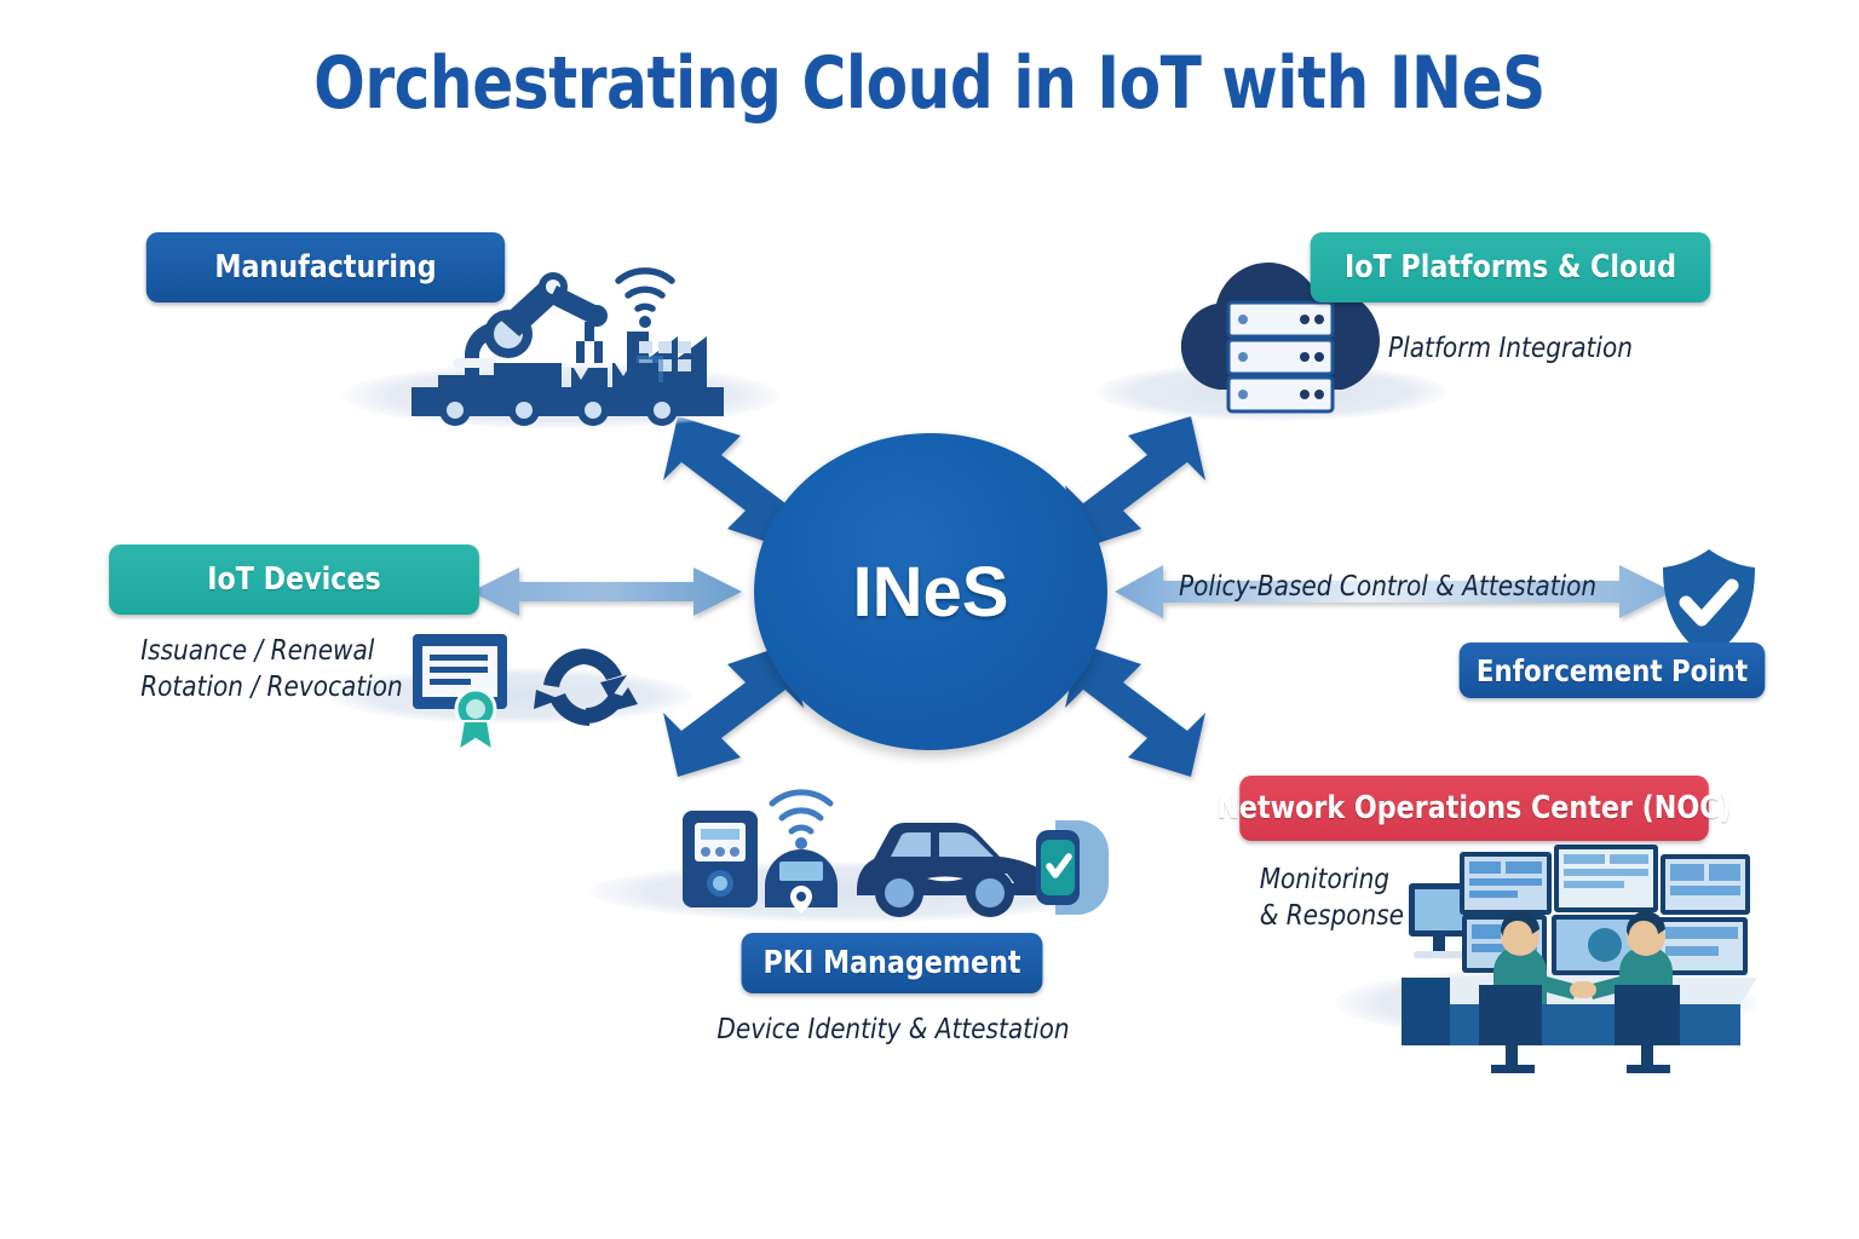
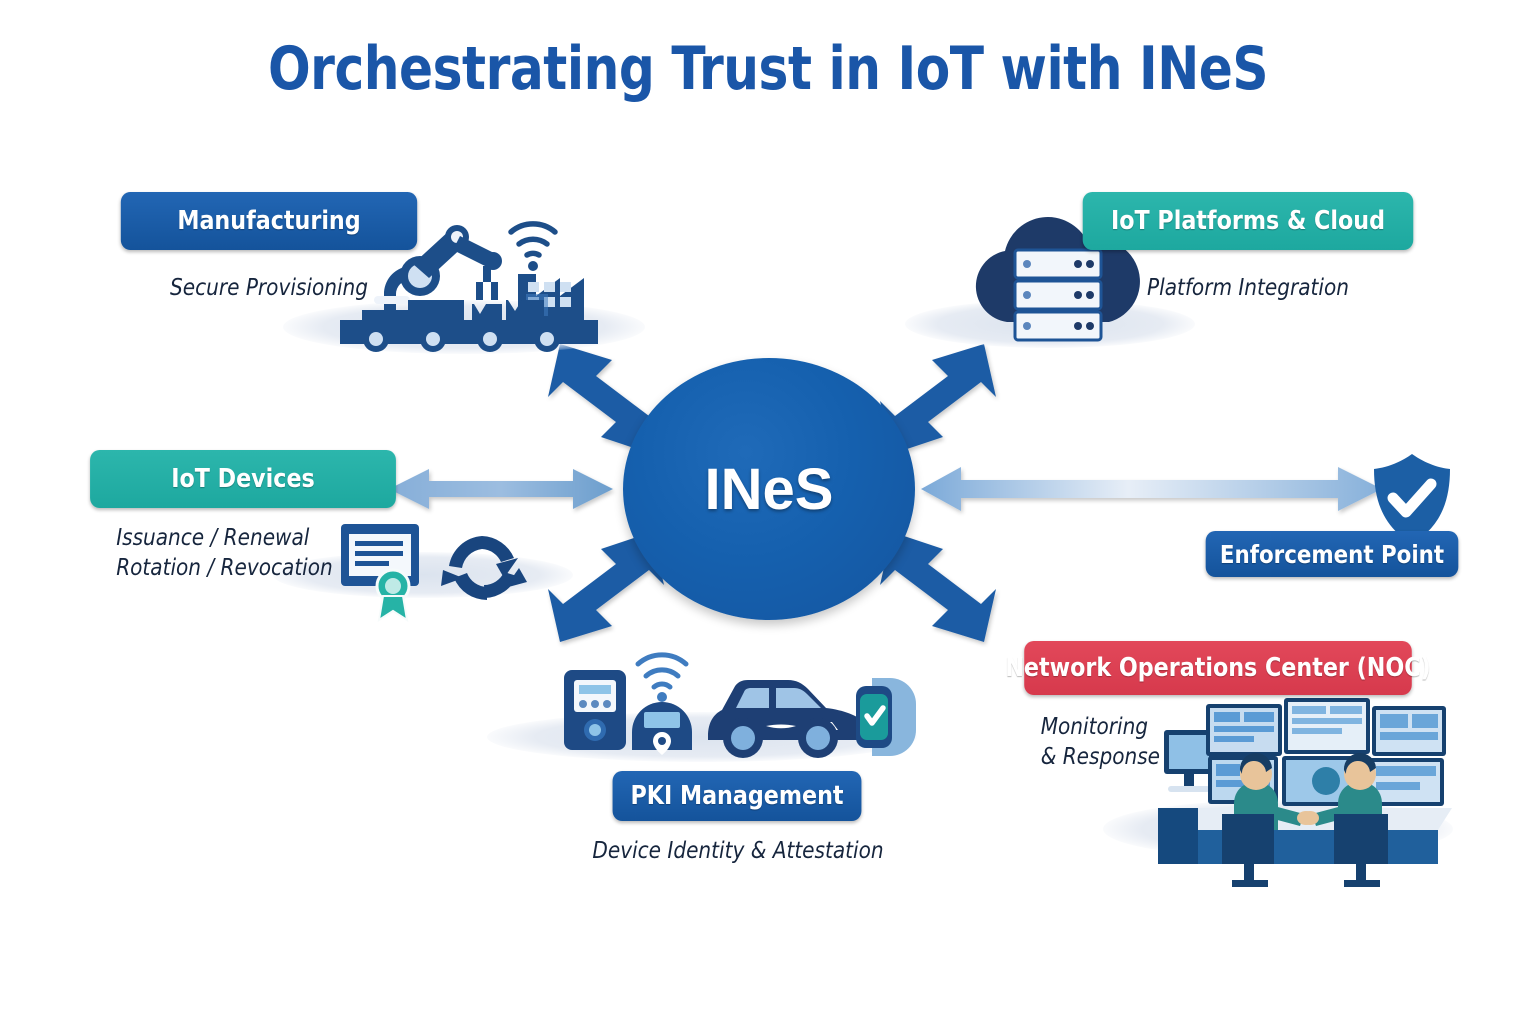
- Orchestrating Cloud in IoT with INeS
+ Orchestrating Trust in IoT with INeS
  Manufacturing
+ Secure Provisioning
  IoT Platforms & Cloud
  Platform Integration
  IoT Devices
  Issuance / Renewal
  Rotation / Revocation
  Enforcement Point
- Policy-Based Control & Attestation
  PKI Management
  Device Identity & Attestation
  Network Operations Center (NOC)
  Monitoring
  & Response
  INeS
